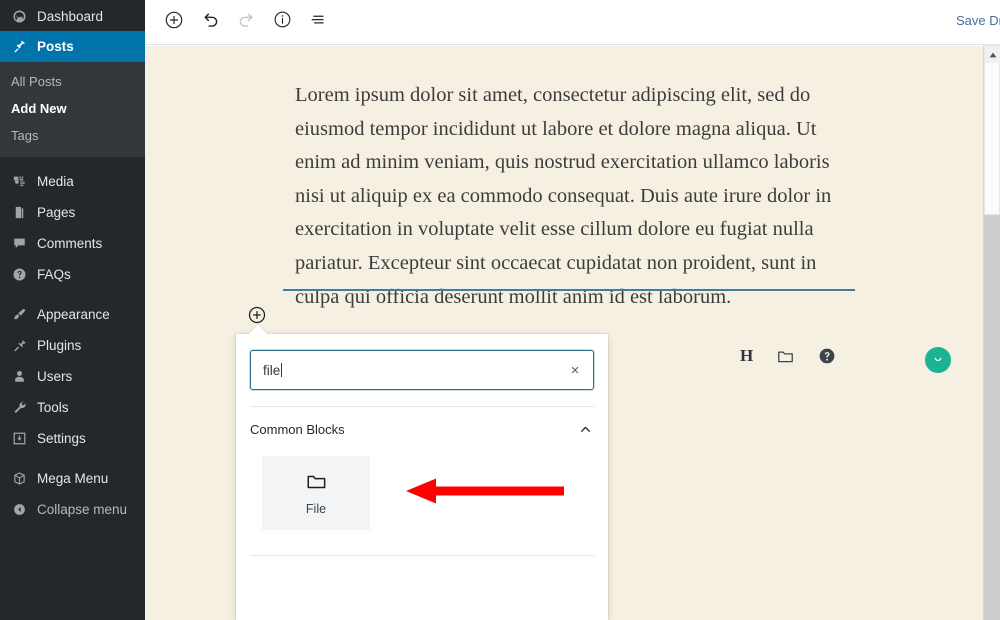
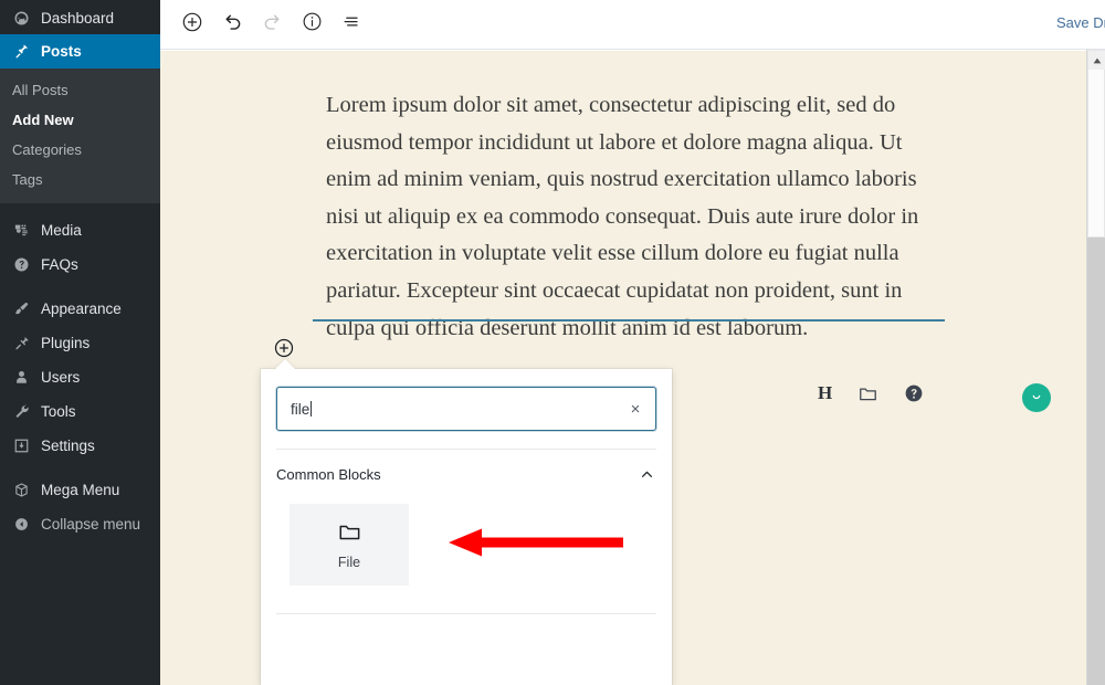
  Dashboard
  Posts
  All Posts
  Add New
+ Categories
  Tags
  Media
- Pages
- Comments
  FAQs
  Appearance
  Plugins
  Users
  Tools
  Settings
  Mega Menu
  Collapse menu
  Lorem ipsum dolor sit amet, consectetur adipiscing elit, sed do eiusmod tempor incididunt ut labore et dolore magna aliqua. Ut enim ad minim veniam, quis nostrud exercitation ullamco laboris nisi ut aliquip ex ea commodo consequat. Duis aute irure dolor in exercitation in voluptate velit esse cillum dolore eu fugiat nulla pariatur. Excepteur sint occaecat cupidatat non proident, sunt in culpa qui officia deserunt mollit anim id est laborum.
  H
  file
  ×
  Common Blocks
  File
